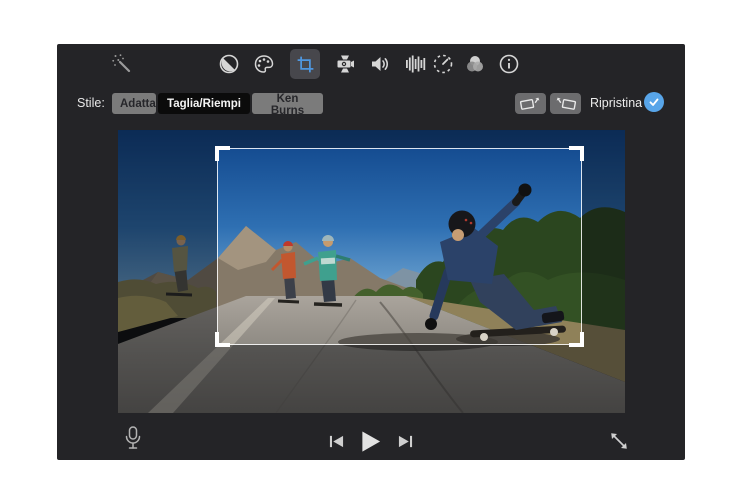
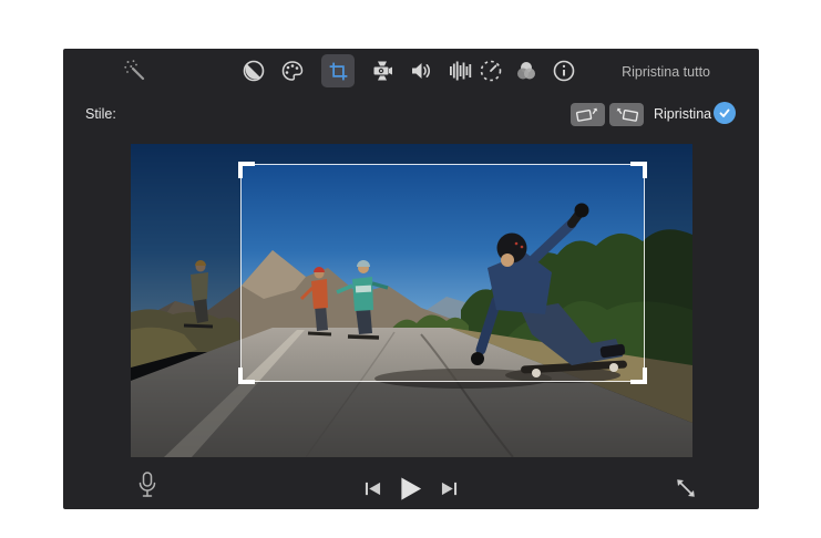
+ Ripristina tutto
  Stile:
- Adatta
- Taglia/Riempi
- Ken Burns
  Ripristina
